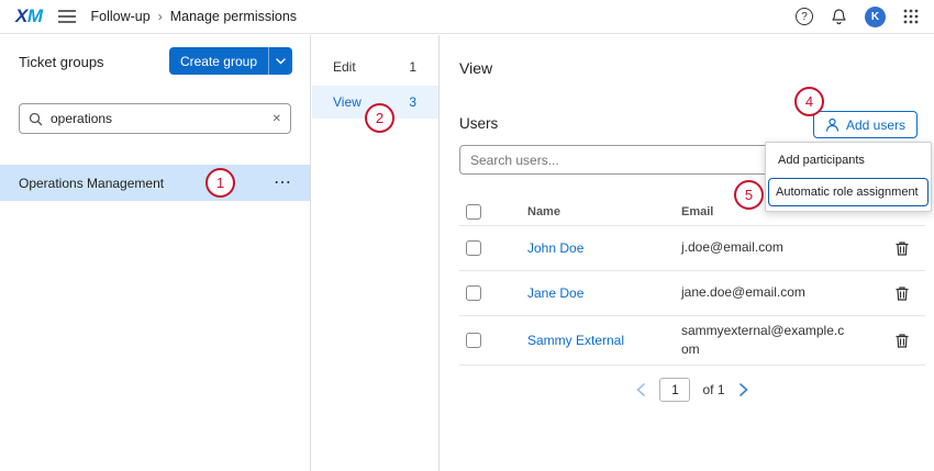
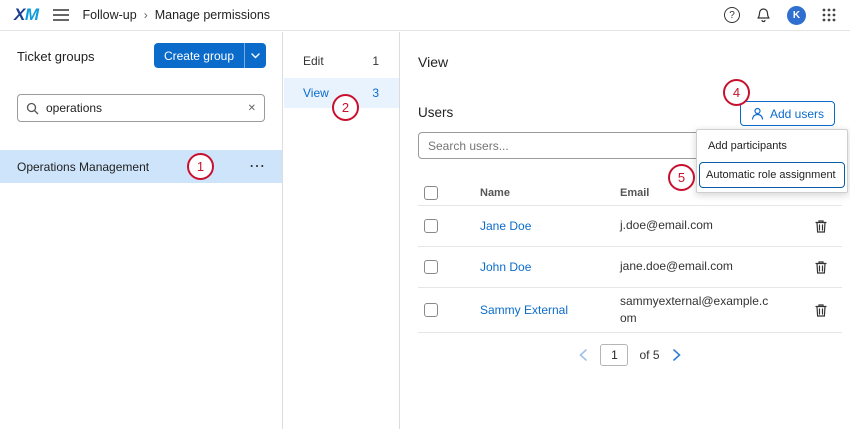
  XM
  Follow-up
  ›
  Manage permissions
  ?
  K
  Ticket groups
  Create group
  operations
  ✕
  Operations Management
  ⋯
  Edit
  1
  View
  3
  View
  Users
  Add users
  Search users...
  Add participants
  Automatic role assignment
  Name
  Email
- John Doe
+ Jane Doe
  j.doe@email.com
- Jane Doe
+ John Doe
  jane.doe@email.com
  Sammy External
  sammyexternal@example.com
  1
- of 1
+ of 5
  1
  2
  4
  5
